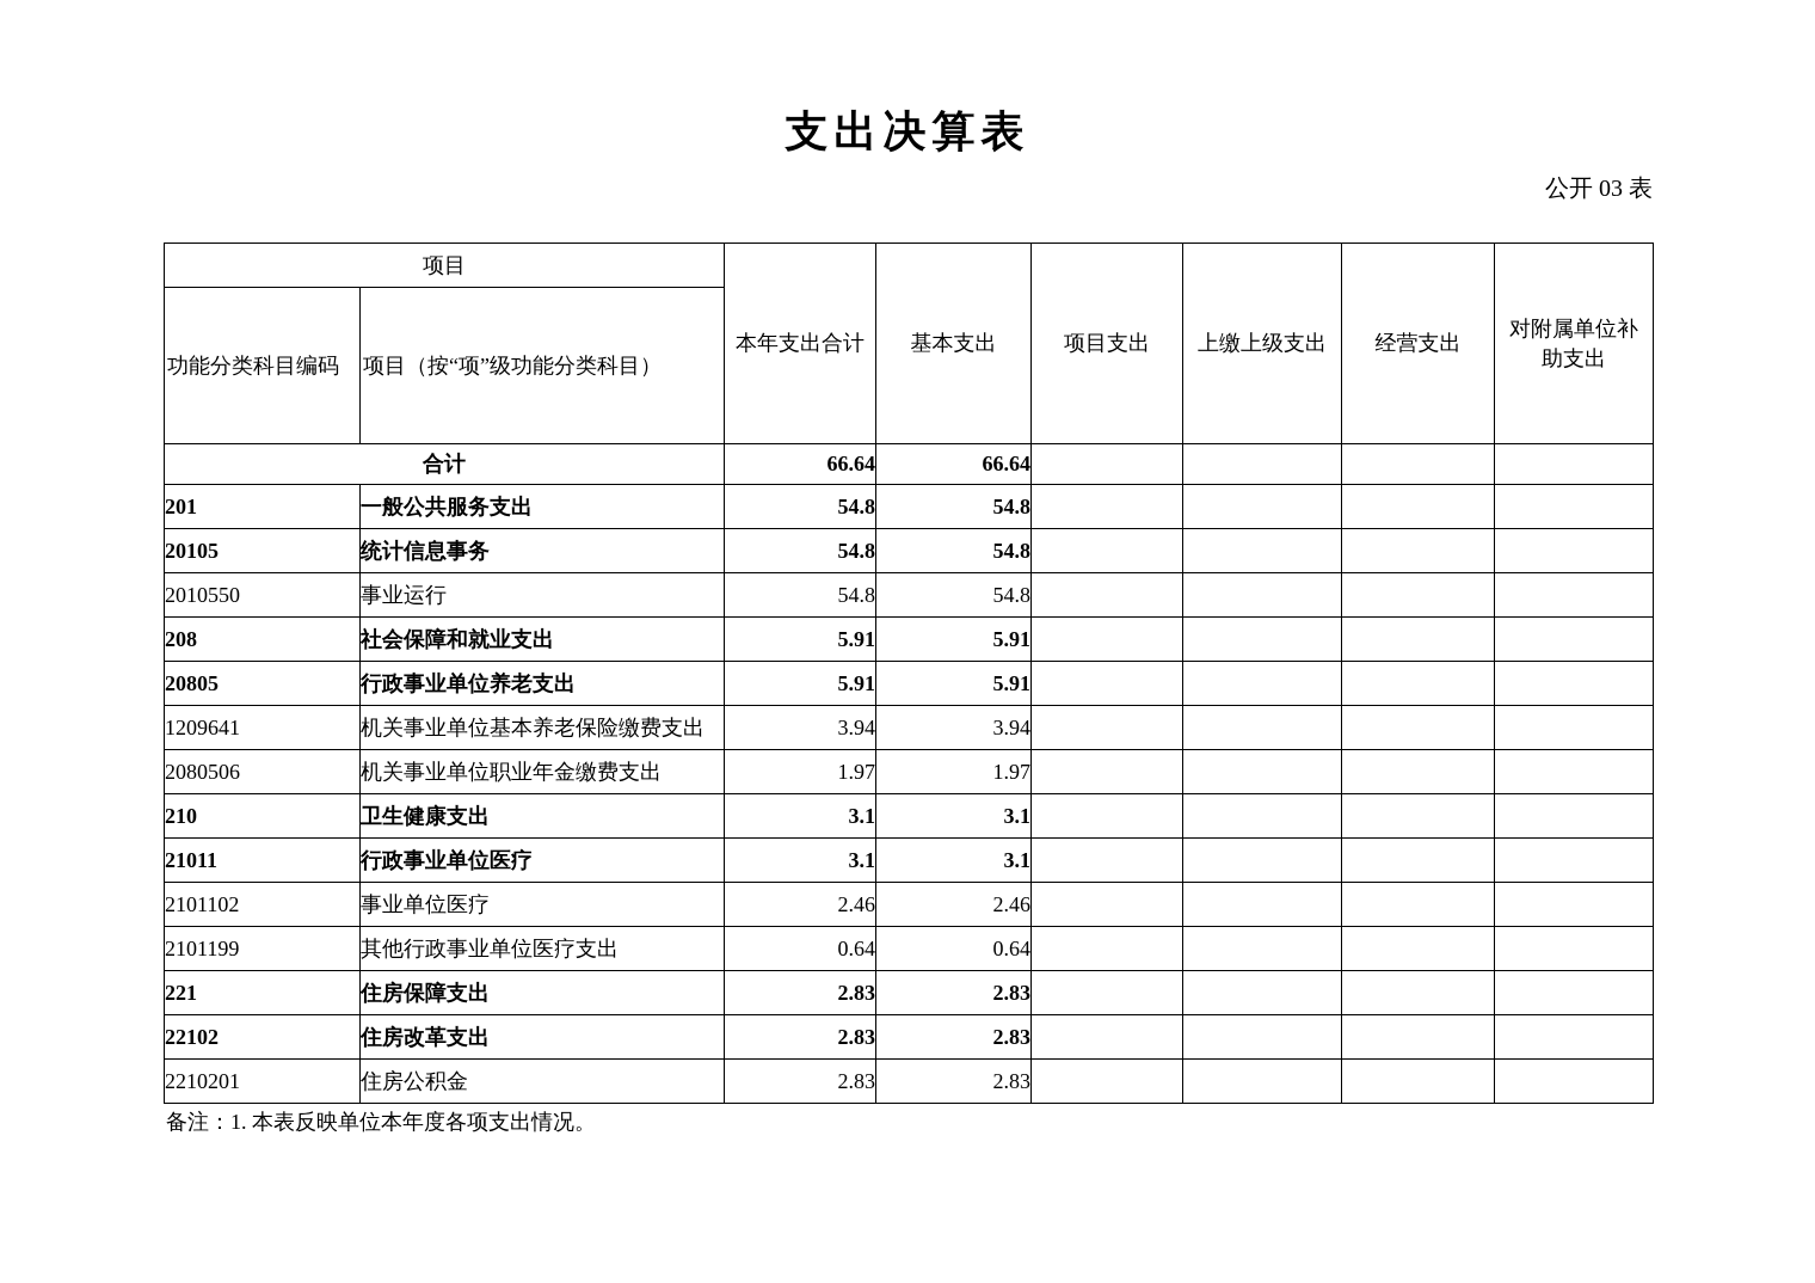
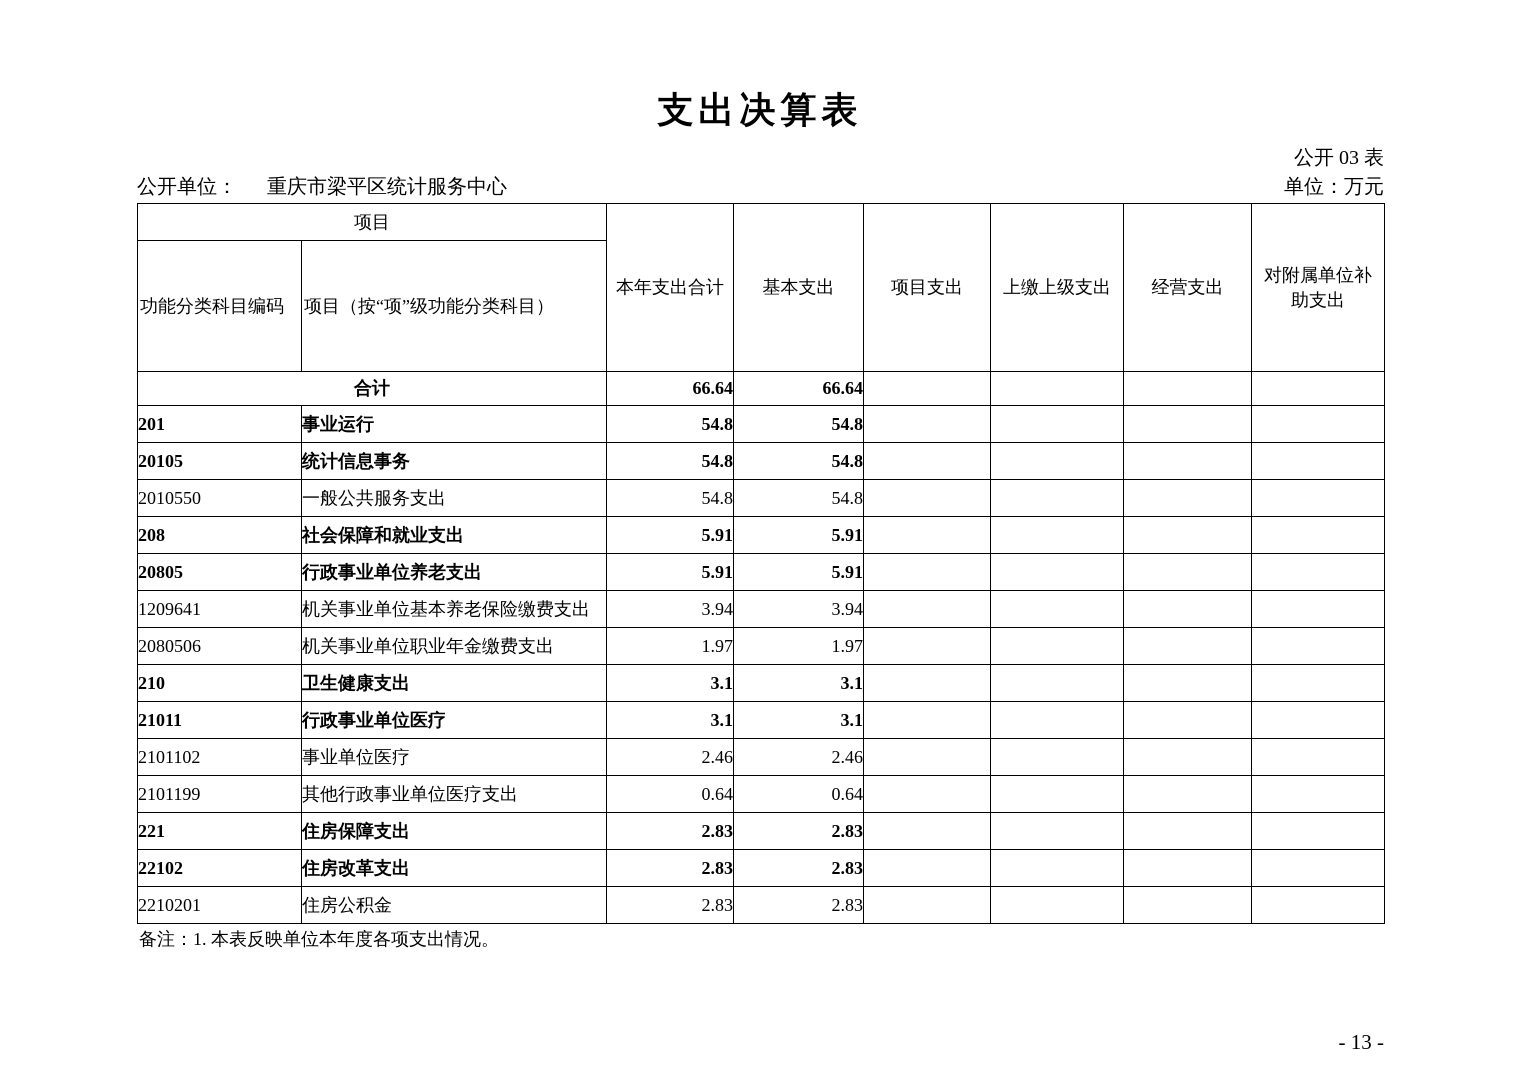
  支出决算表
  公开 03 表
+ 公开单位： 重庆市梁平区统计服务中心
+ 单位：万元
  项目	本年支出合计	基本支出	项目支出	上缴上级支出	经营支出	对附属单位补助支出
  功能分类科目编码	项目（按“项”级功能分类科目）
  合计	66.64	66.64
- 201	一般公共服务支出	54.8	54.8
+ 201	事业运行	54.8	54.8
  20105	统计信息事务	54.8	54.8
- 2010550	事业运行	54.8	54.8
+ 2010550	一般公共服务支出	54.8	54.8
  208	社会保障和就业支出	5.91	5.91
  20805	行政事业单位养老支出	5.91	5.91
  1209641	机关事业单位基本养老保险缴费支出	3.94	3.94
  2080506	机关事业单位职业年金缴费支出	1.97	1.97
  210	卫生健康支出	3.1	3.1
  21011	行政事业单位医疗	3.1	3.1
  2101102	事业单位医疗	2.46	2.46
  2101199	其他行政事业单位医疗支出	0.64	0.64
  221	住房保障支出	2.83	2.83
  22102	住房改革支出	2.83	2.83
  2210201	住房公积金	2.83	2.83
  备注：1. 本表反映单位本年度各项支出情况。
+ - 13 -
